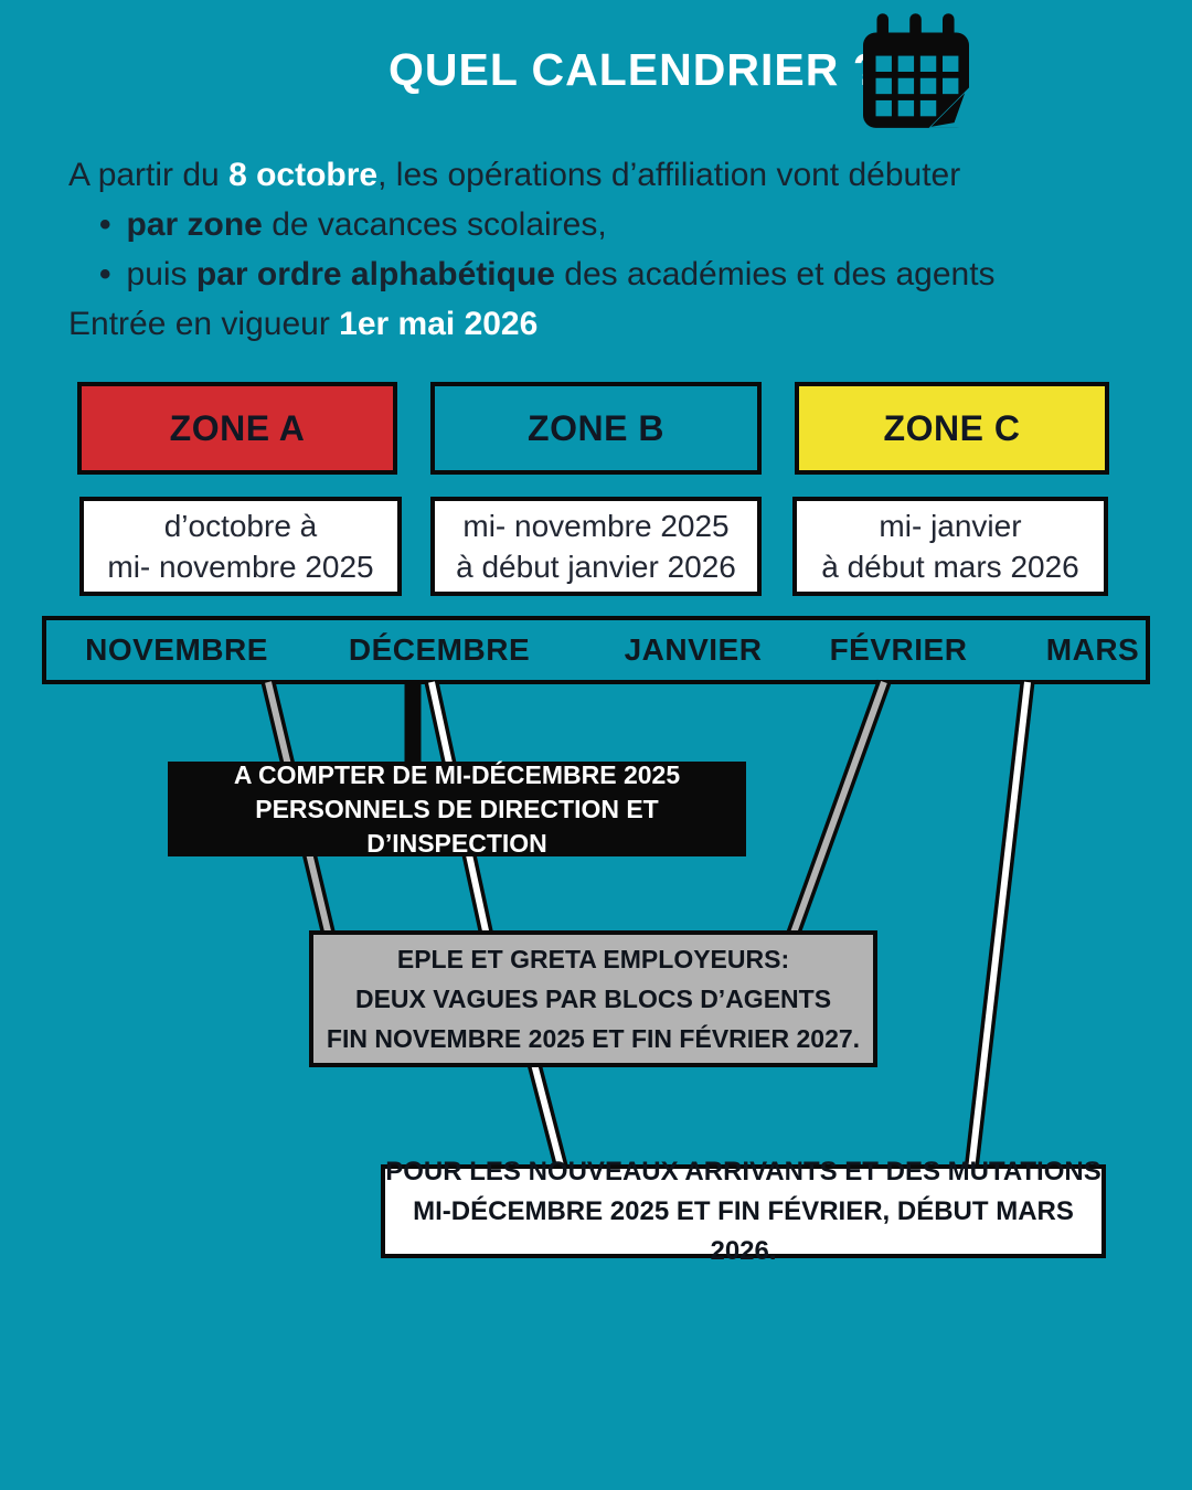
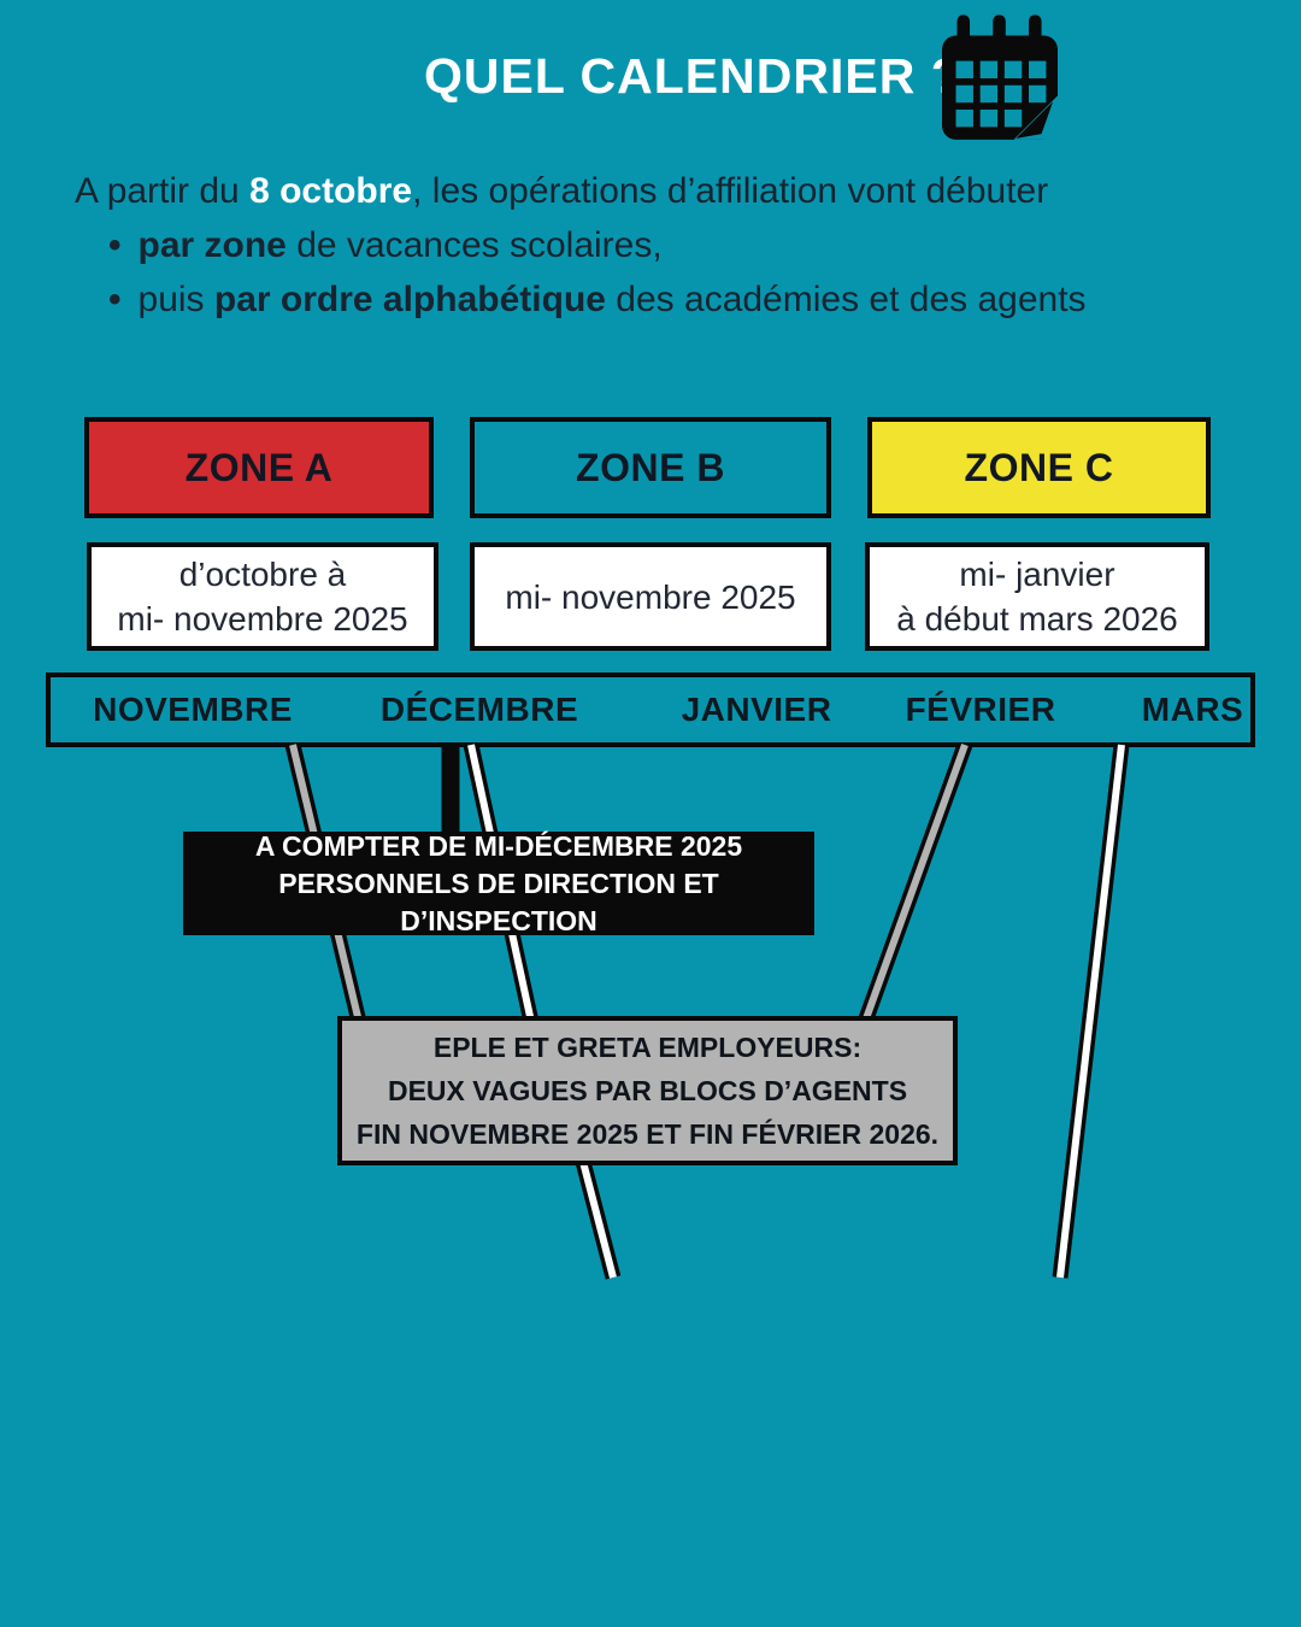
  QUEL CALENDRIER
  A partir du 8 octobre, les opérations d’affiliation vont débuter
  par zone de vacances scolaires,
  puis par ordre alphabétique des académies et des agents
- Entrée en vigueur 1er mai 2026
  ZONE A
  ZONE B
  ZONE C
  d’octobre à
  mi- novembre 2025
  mi- novembre 2025
- à début janvier 2026
  mi- janvier
  à début mars 2026
  NOVEMBRE
  DÉCEMBRE
  JANVIER
  FÉVRIER
  MARS
  A COMPTER DE MI-DÉCEMBRE 2025
  PERSONNELS DE DIRECTION ET D’INSPECTION
  EPLE ET GRETA EMPLOYEURS:
  DEUX VAGUES PAR BLOCS D’AGENTS
- FIN NOVEMBRE 2025 ET FIN FÉVRIER 2027.
+ FIN NOVEMBRE 2025 ET FIN FÉVRIER 2026.
- POUR LES NOUVEAUX ARRIVANTS ET DES MUTATIONS
- MI-DÉCEMBRE 2025 ET FIN FÉVRIER, DÉBUT MARS 2026.
